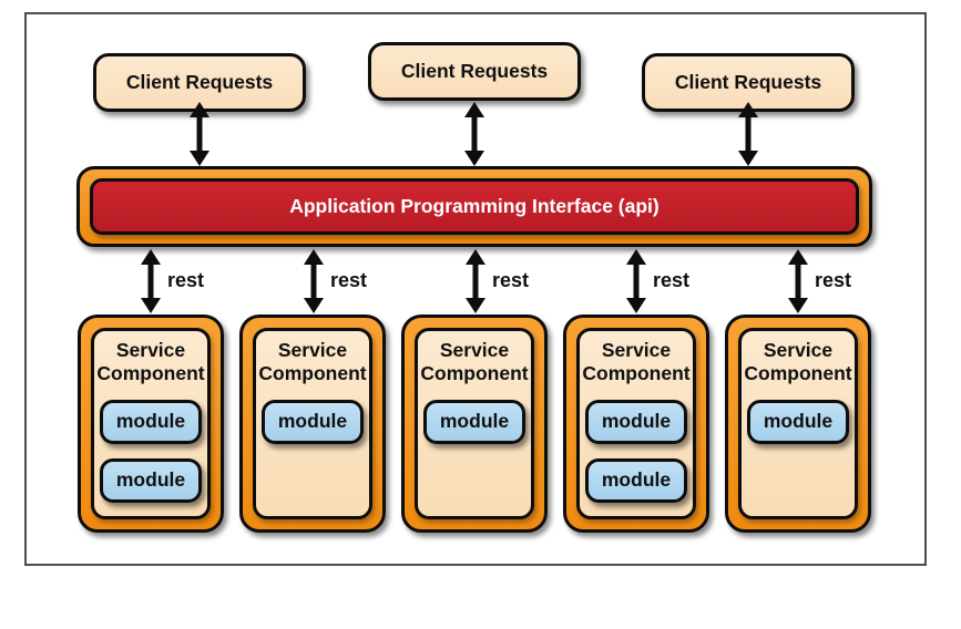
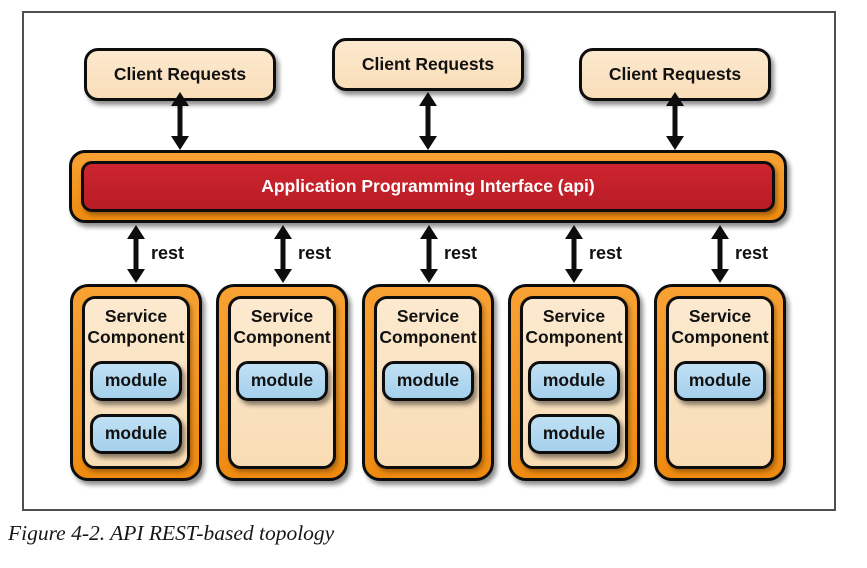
  Client Requests
  Client Requests
  Client Requests
  Application Programming Interface (api)
  rest
  rest
  rest
  rest
  rest
  Service Component
  module
  module
  Service Component
  module
  Service Component
  module
  Service Component
  module
  module
  Service Component
  module
+ Figure 4-2. API REST-based topology
